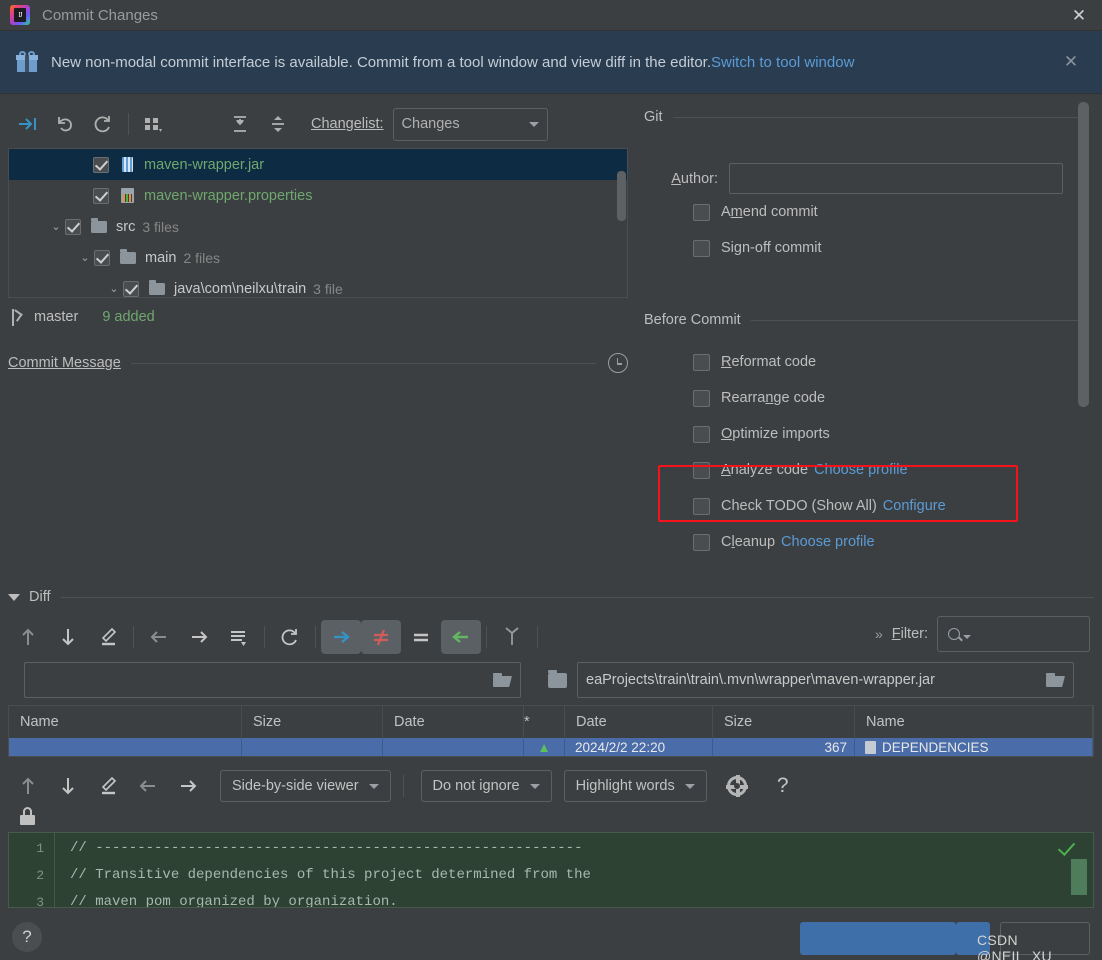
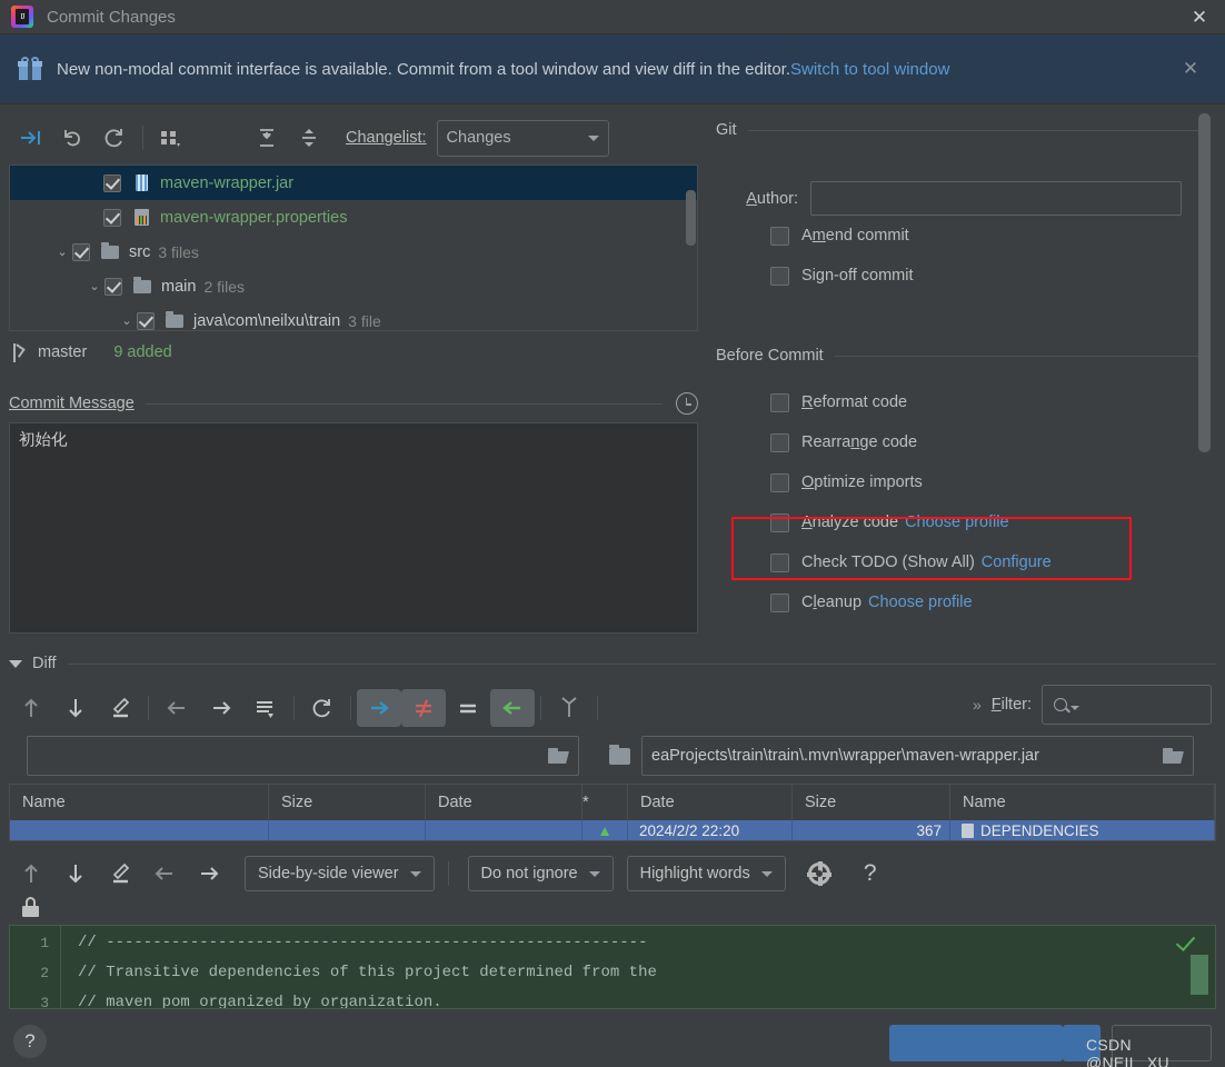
  IJ
  Commit Changes
  ✕
  New non-modal commit interface is available. Commit from a tool window and view diff in the editor.
  Switch to tool window
  ✕
  Changelist:
  Changes
  maven-wrapper.jar
  maven-wrapper.properties
  ⌄
  src
  3 files
  ⌄
  main
  2 files
  ⌄
  java\com\neilxu\train
  3 file
  master
  9 added
  Commit Message
+ 初始化
  Git
  Author:
  Amend commit
  Sign-off commit
  Before Commit
  Reformat code
  Rearrange code
  Optimize imports
  Analyze code
  Choose profile
  Check TODO (Show All)
  Configure
  Cleanup
  Choose profile
  Diff
  »
  Filter:
  еaProjects\train\train\.mvn\wrapper\maven-wrapper.jar
  Name
  Size
  Date
  *
  Date
  Size
  Name
  ▲
  2024/2/2 22:20
  367
  DEPENDENCIES
  Side-by-side viewer
  Do not ignore
  Highlight words
  ?
  1
  2
  3
  // ----------------------------------------------------------
  // Transitive dependencies of this project determined from the
  // maven pom organized by organization.
  ?
  CSDN @NEIL_XU_
